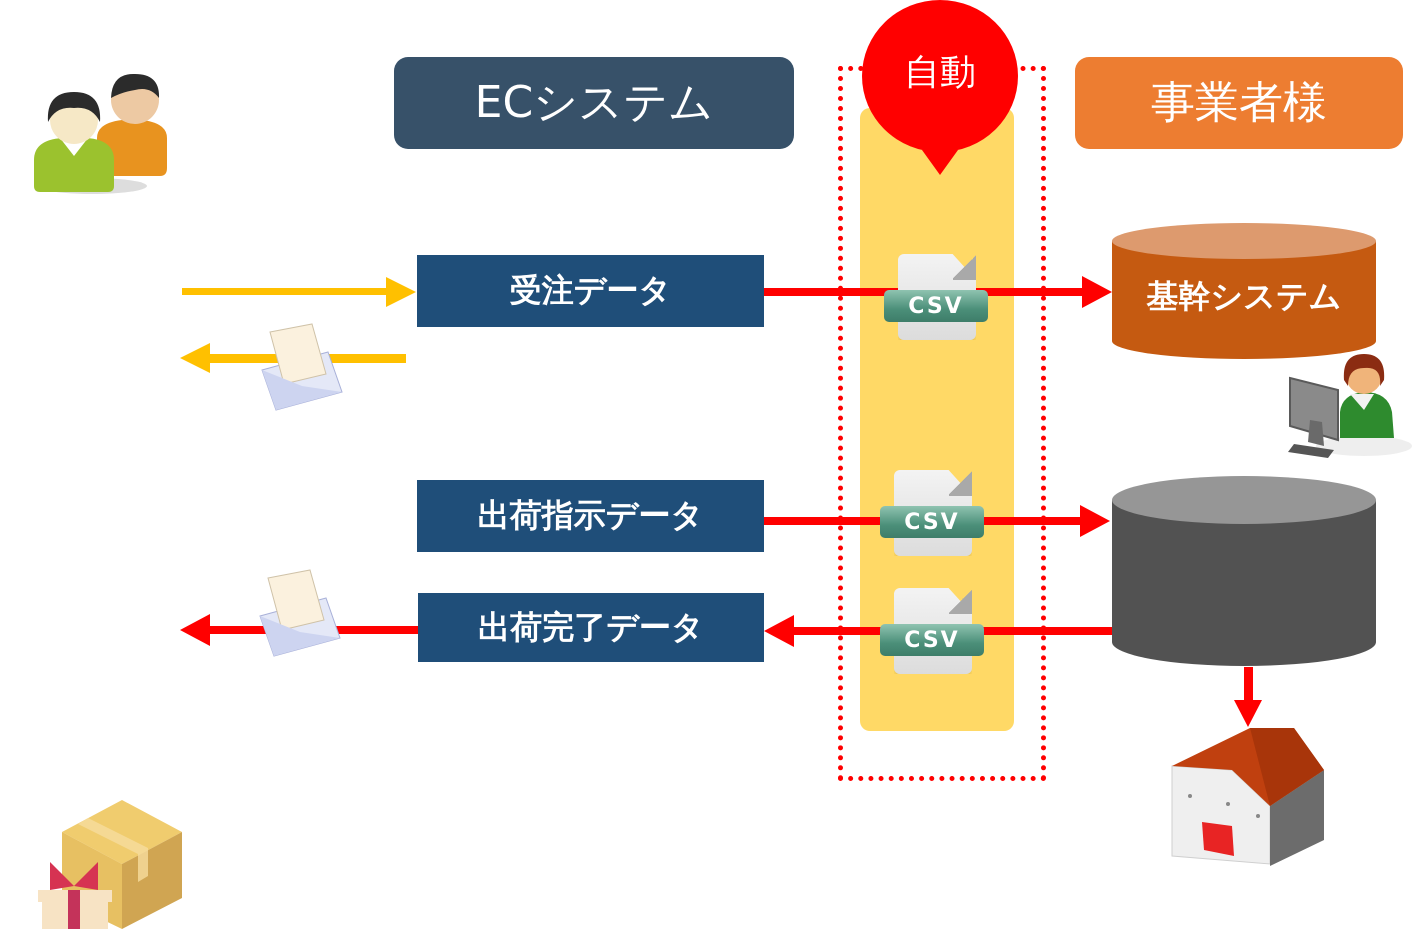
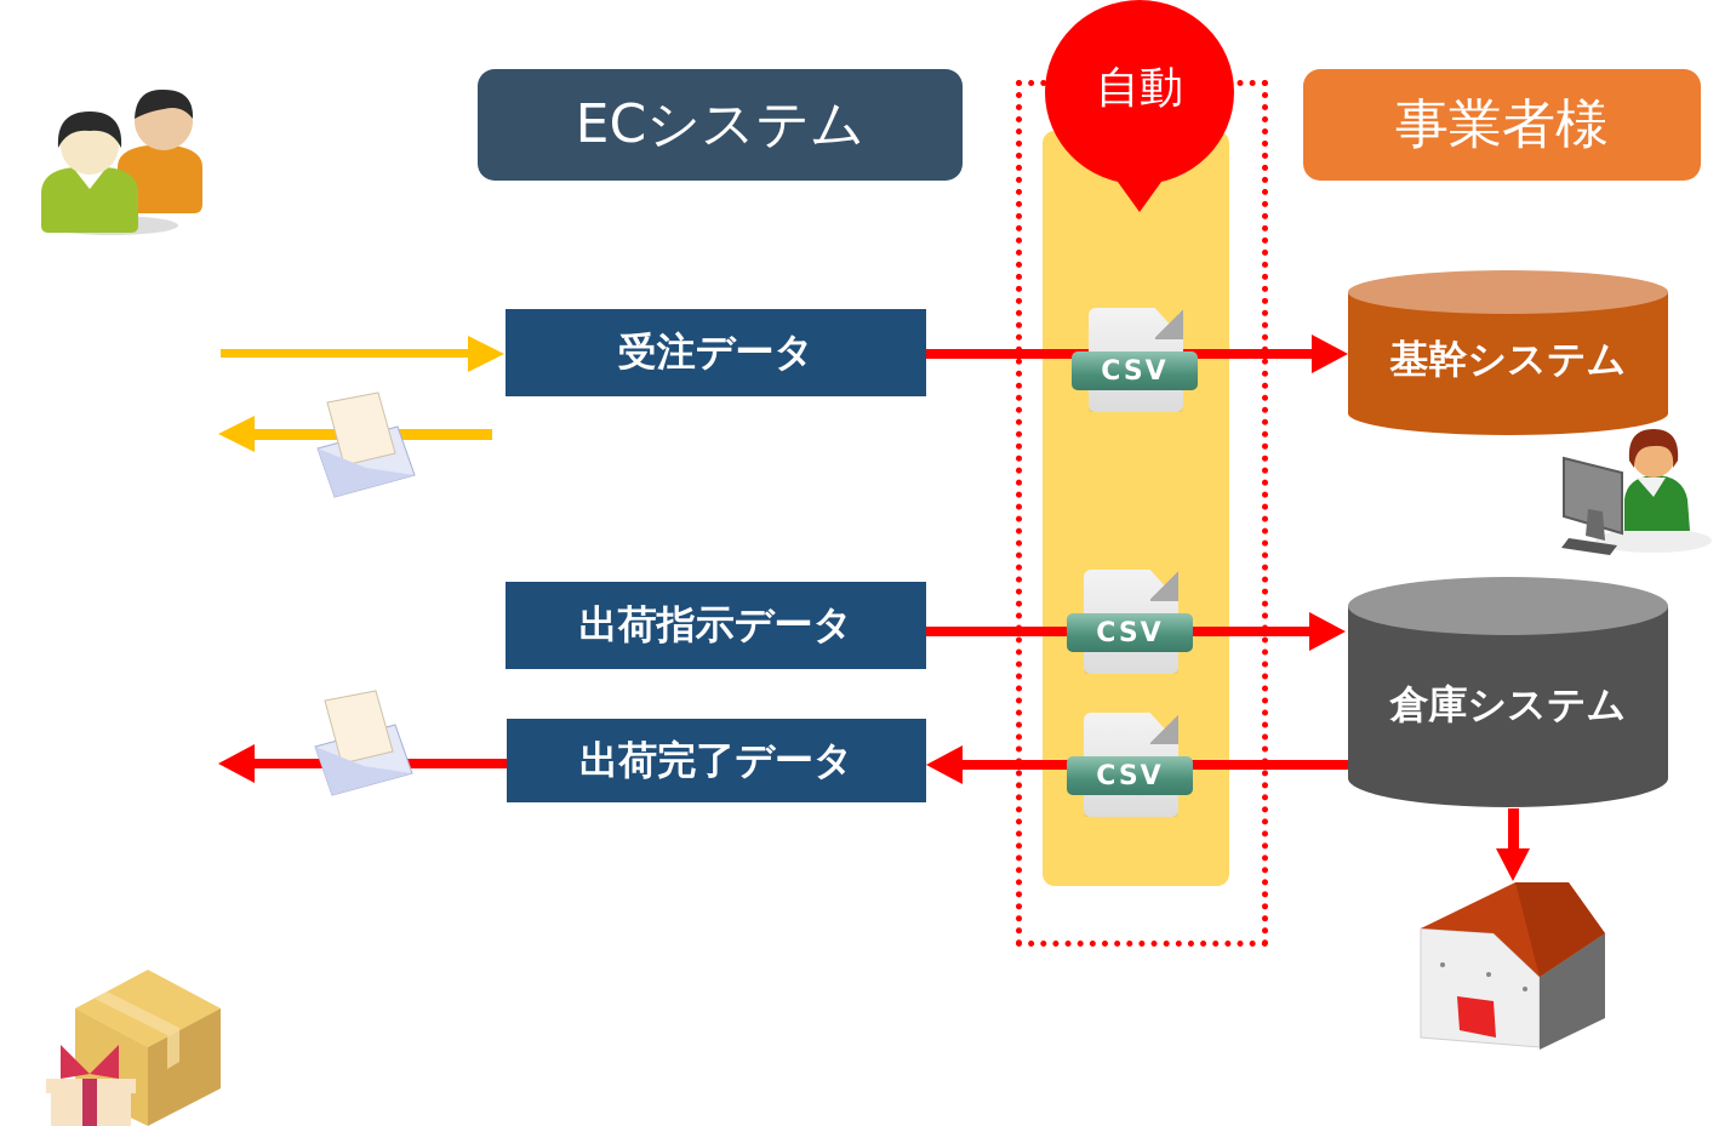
  自動
  ECシステム
  事業者様
  受注データ
  出荷指示データ
  出荷完了データ
  CSV
  CSV
  CSV
  基幹システム
+ 倉庫システム
